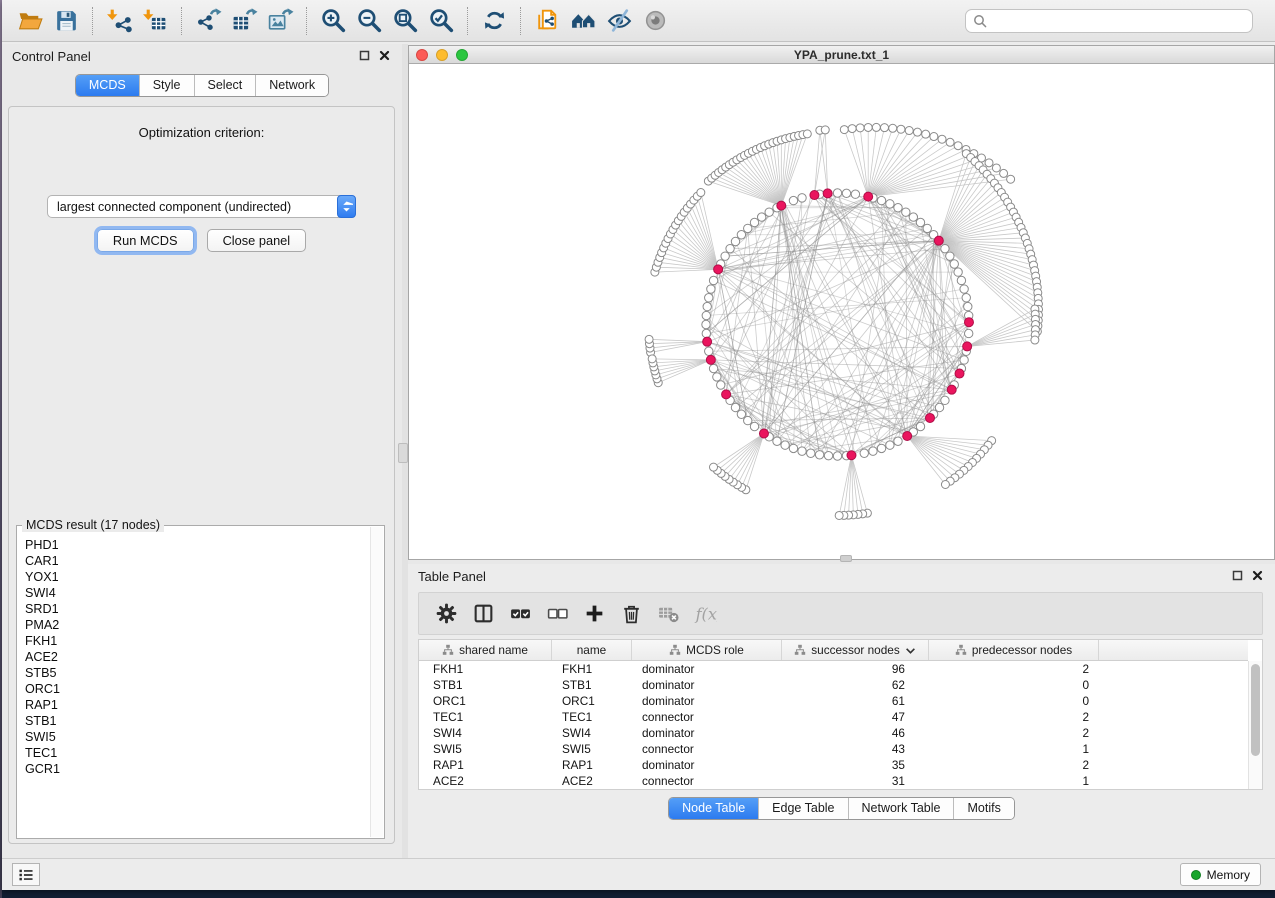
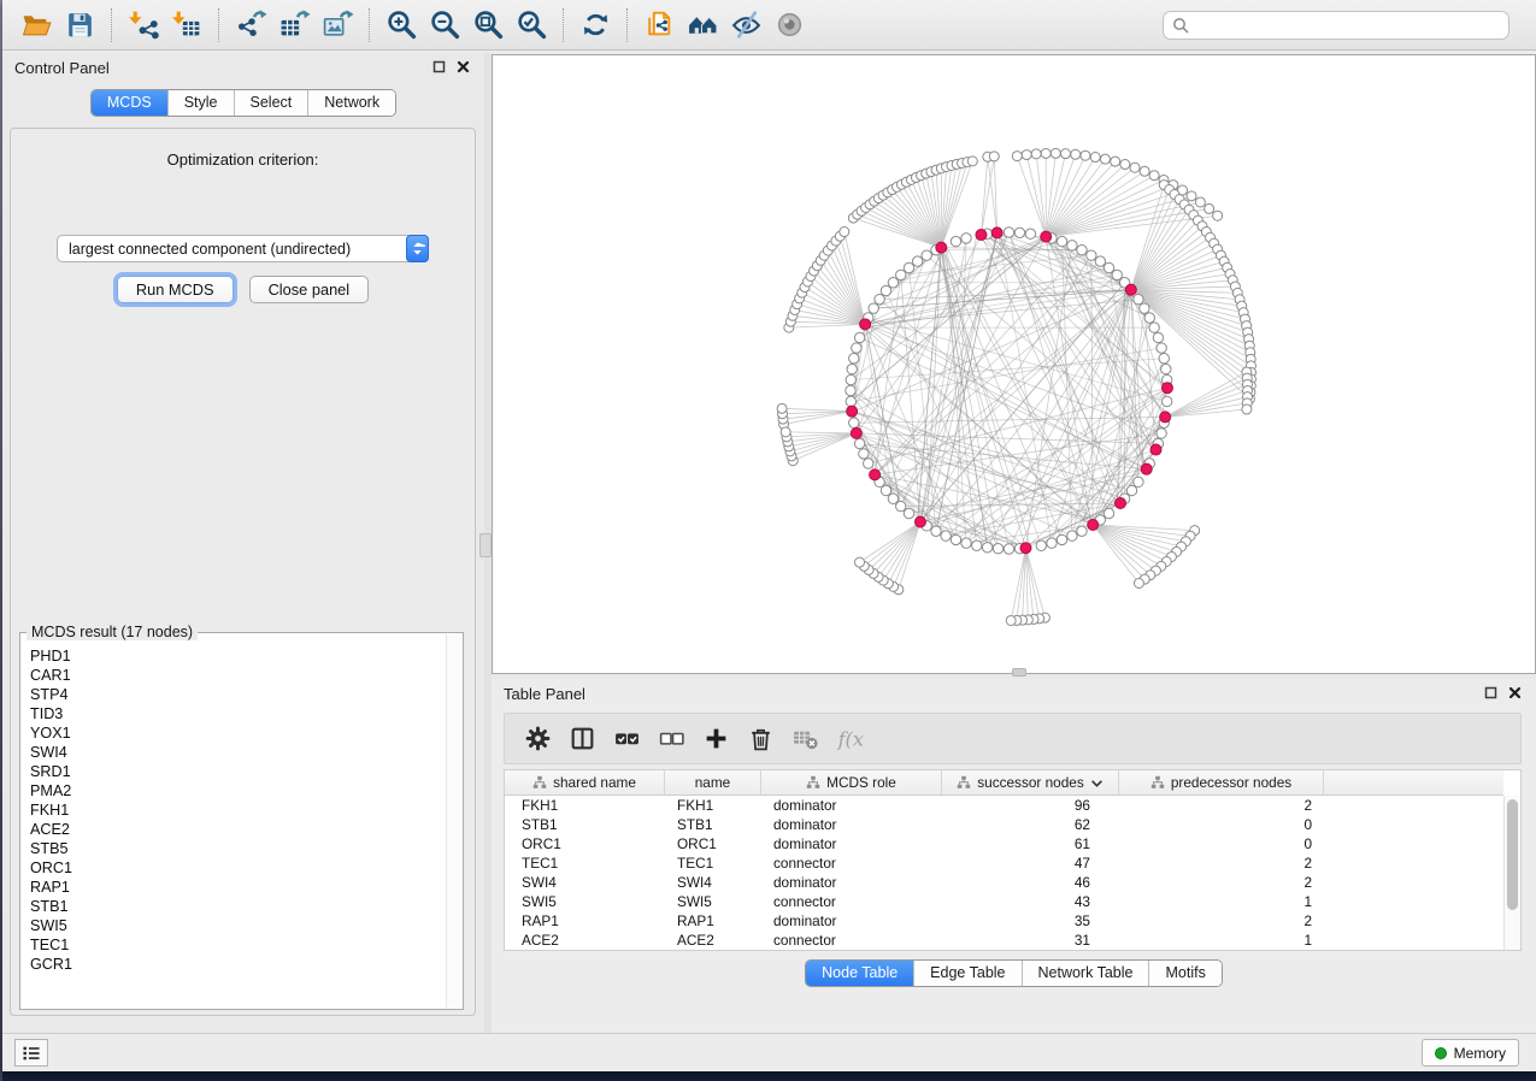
  Control Panel
  MCDS
  Style
  Select
  Network
  Optimization criterion:
  largest connected component (undirected)
  Run MCDS
  Close panel
  MCDS result (17 nodes)
  PHD1
  CAR1
+ STP4
+ TID3
  YOX1
  SWI4
  SRD1
  PMA2
  FKH1
  ACE2
  STB5
  ORC1
  RAP1
  STB1
  SWI5
  TEC1
  GCR1
- YPA_prune.txt_1
  Table Panel
  f(x
  shared name
  name
  MCDS role
  successor nodes
  predecessor nodes
  FKH1
  FKH1
  dominator
  96
  2
  STB1
  STB1
  dominator
  62
  0
  ORC1
  ORC1
  dominator
  61
  0
  TEC1
  TEC1
  connector
  47
  2
  SWI4
  SWI4
  dominator
  46
  2
  SWI5
  SWI5
  connector
  43
  1
  RAP1
  RAP1
  dominator
  35
  2
  ACE2
  ACE2
  connector
  31
  1
  Node Table
  Edge Table
  Network Table
  Motifs
  Memory
